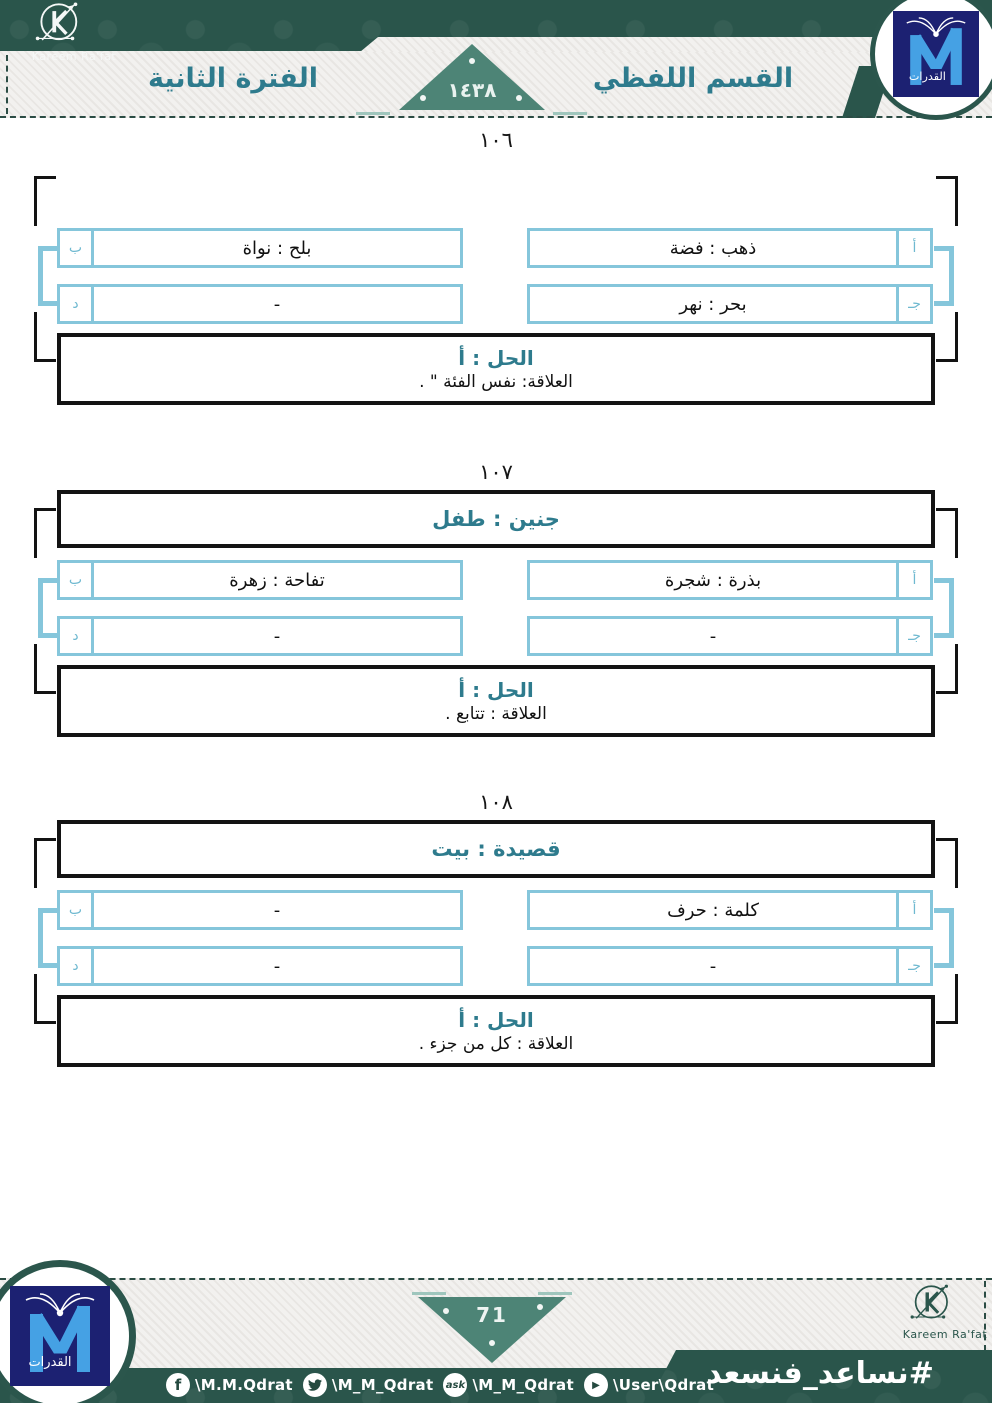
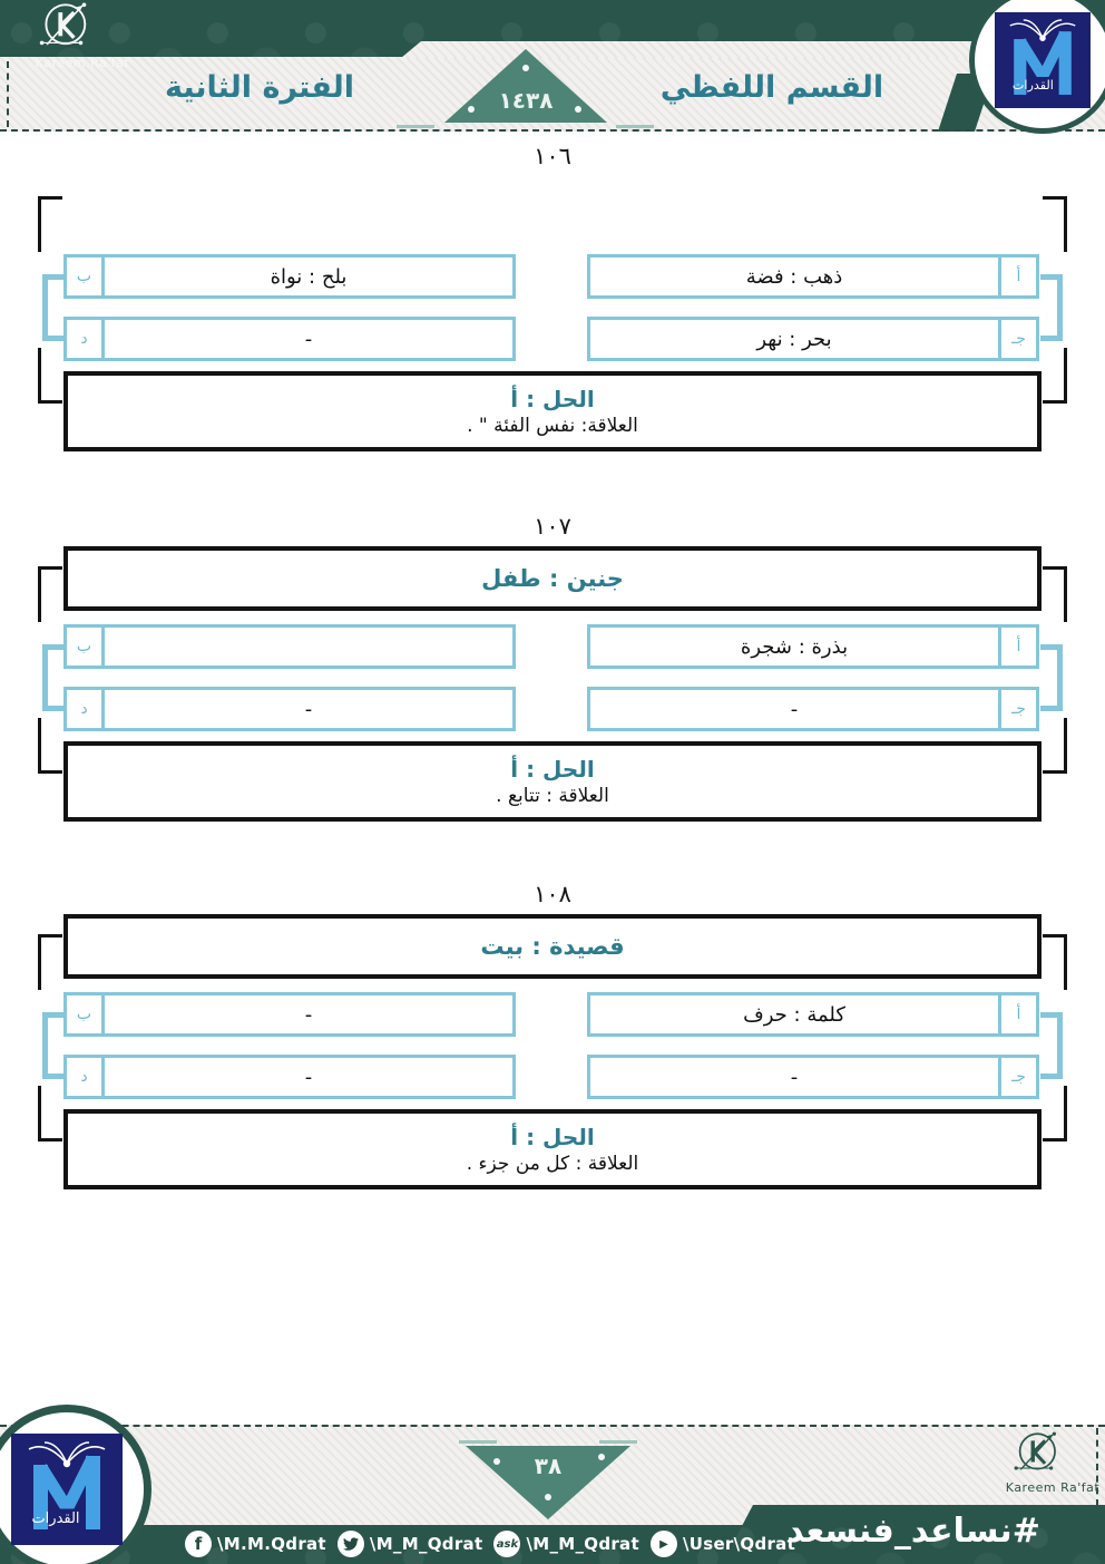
  Kareem Ra'fat
  الفترة الثانية
  القسم اللفظي
  ١٤٣٨
  القدرات
  ١٠٦
  ذهب : فضة
  أ
  ب
  بلح : نواة
  بحر : نهر
  جـ
  د
  -
  الحل : أ
  العلاقة: نفس الفئة " .
  ١٠٧
  جنين : طفل
  بذرة : شجرة
  أ
  ب
- تفاحة : زهرة
  -
  جـ
  د
  -
  الحل : أ
  العلاقة : تتابع .
  ١٠٨
  قصيدة : بيت
  كلمة : حرف
  أ
  ب
  -
  -
  جـ
  د
  -
  الحل : أ
  العلاقة : كل من جزء .
- 71
+ ٣٨
  القدرات
  Kareem Ra'fat
  f
  \M.M.Qdrat
  \M_M_Qdrat
  ask
  \M_M_Qdrat
  ▶
  \User\Qdrat
  #نساعد_فنسعد
